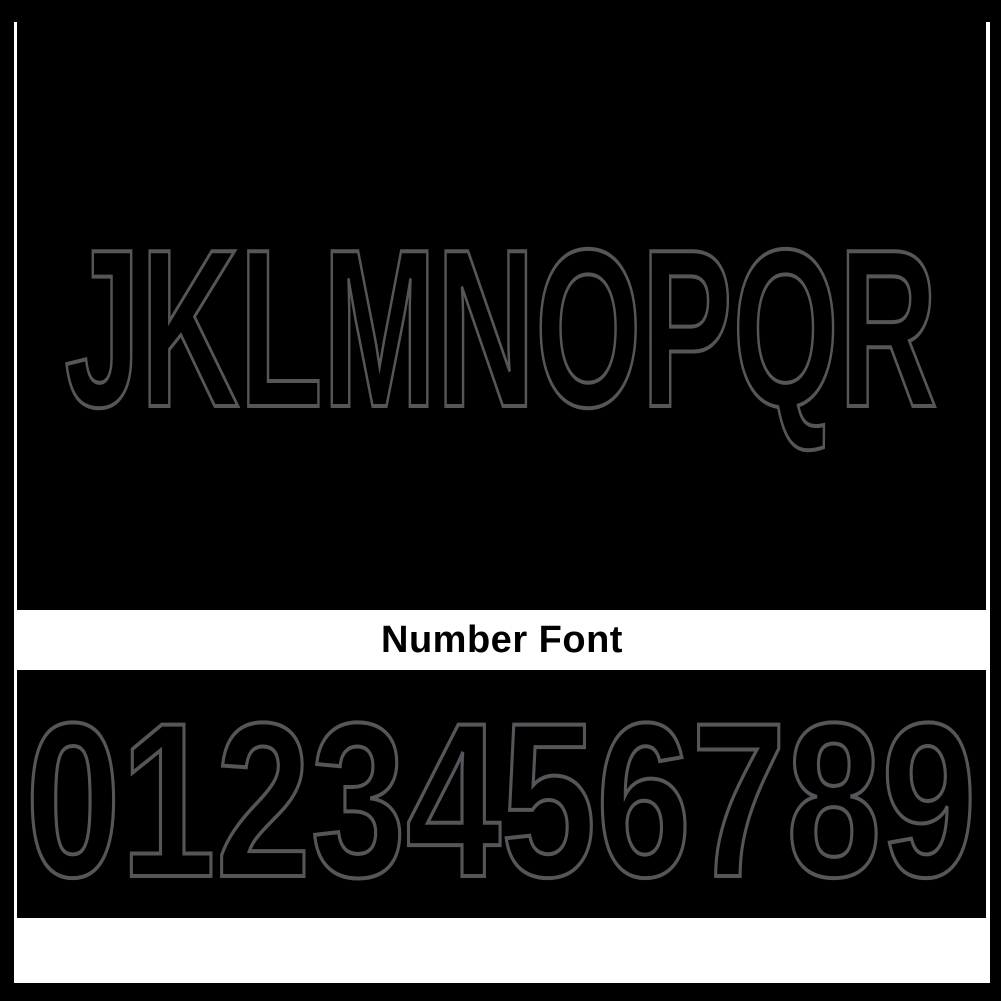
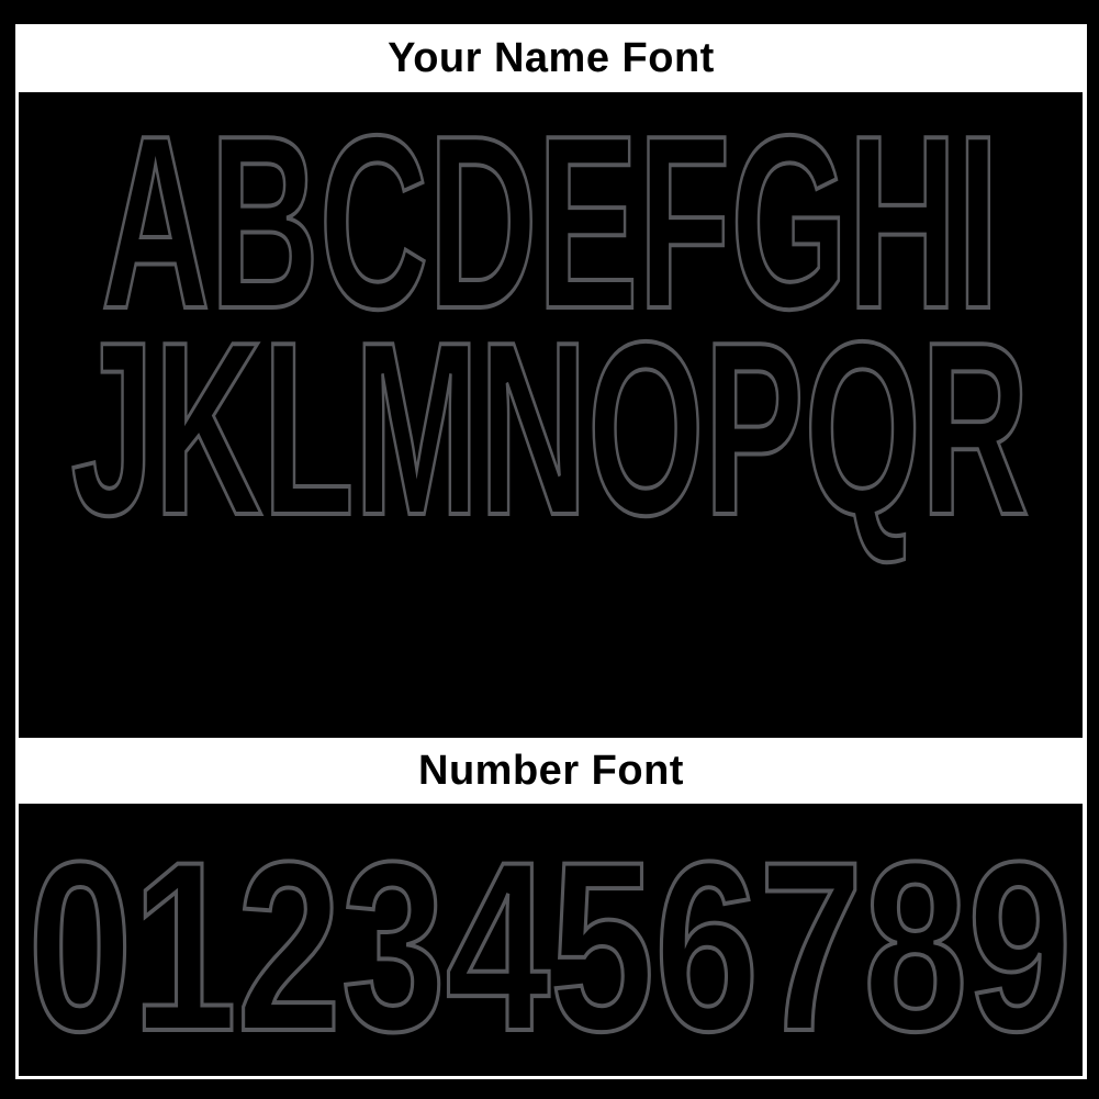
+ Your Name Font
+ ABCDEFGHI
  JKLMNOPQR
  Number Font
  0123456789
